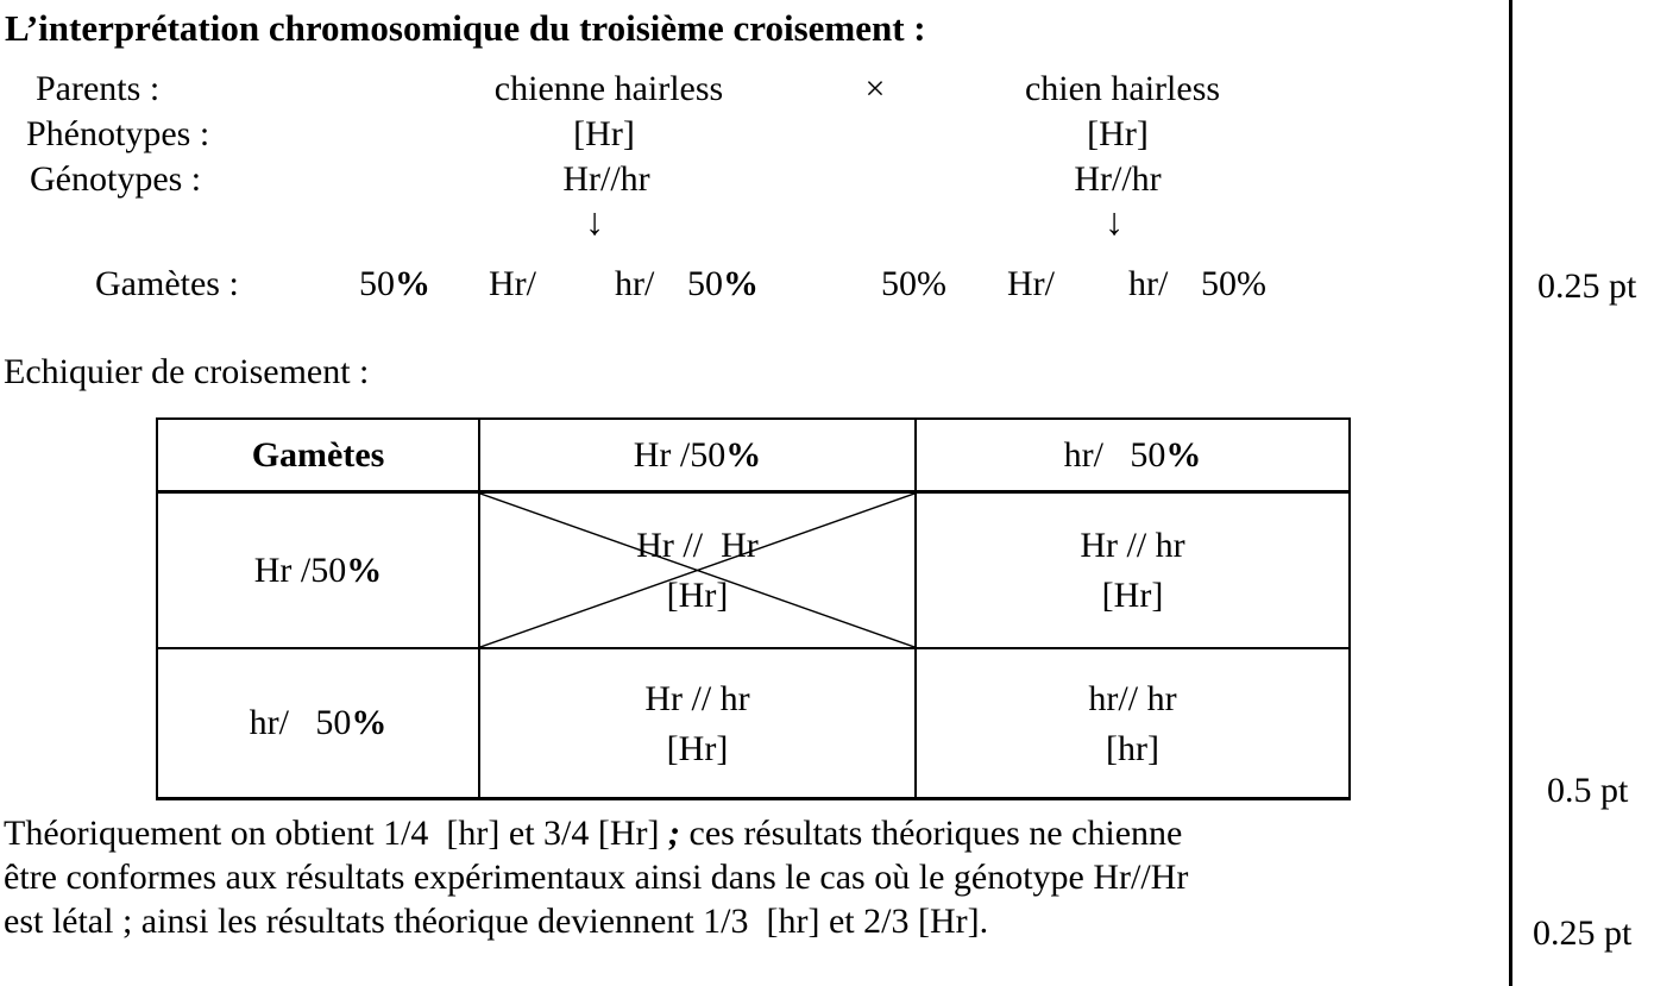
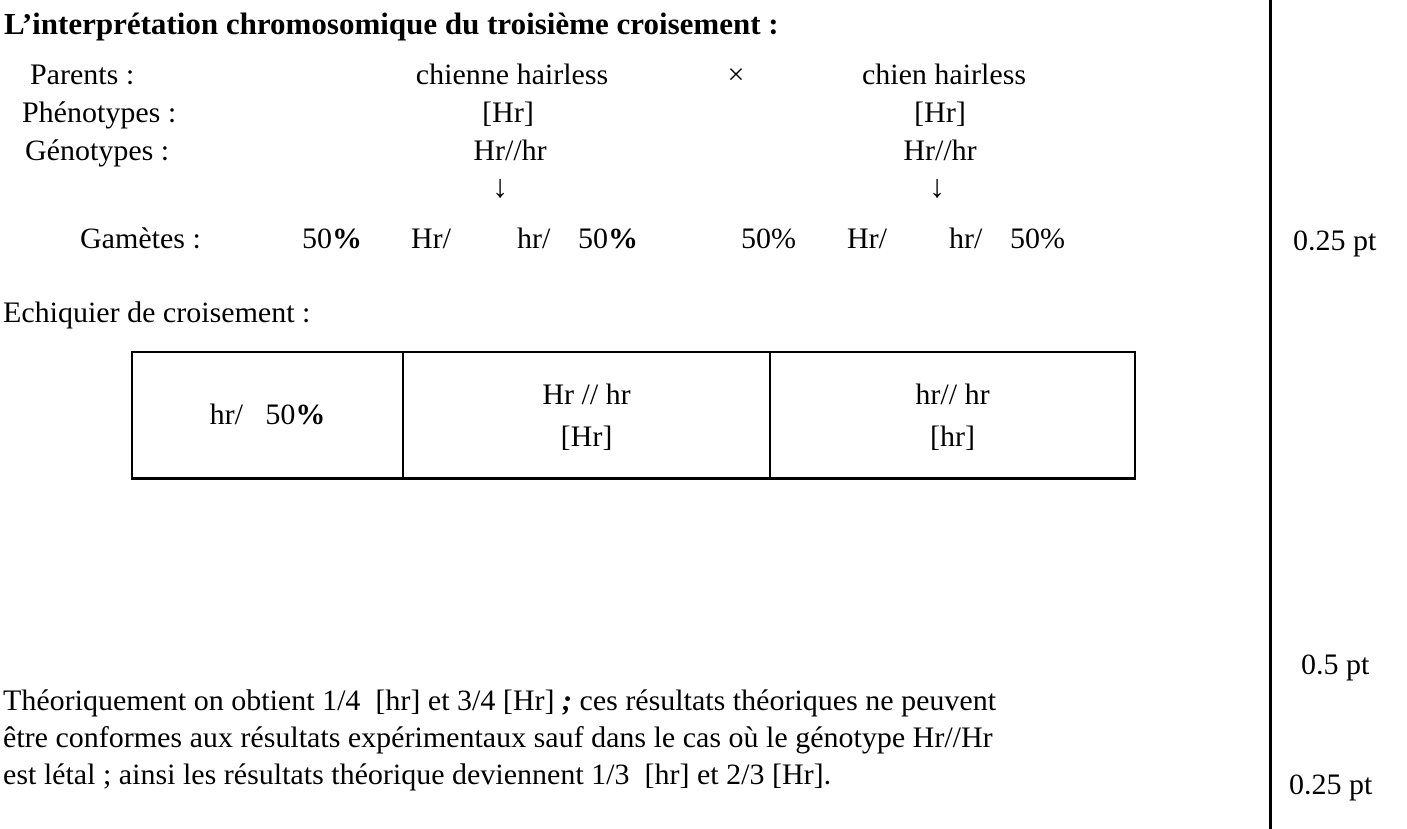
  L’interprétation chromosomique du troisième croisement :
  Parents :
  chienne hairless
  ×
  chien hairless
  Phénotypes :
  [Hr]
  [Hr]
  Génotypes :
  Hr//hr
  Hr//hr
  ↓
  ↓
  Gamètes :
  50%
  Hr/
  hr/
  50%
  50%
  Hr/
  hr/
  50%
  Echiquier de croisement :
- Gamètes	Hr /50%	hr/ 50%
- Hr /50%	Hr // Hr [Hr]	Hr // hr [Hr]
  hr/ 50%	Hr // hr [Hr]	hr// hr [hr]
- Théoriquement on obtient 1/4 [hr] et 3/4 [Hr] ; ces résultats théoriques ne chienne
+ Théoriquement on obtient 1/4 [hr] et 3/4 [Hr] ; ces résultats théoriques ne peuvent
- être conformes aux résultats expérimentaux ainsi dans le cas où le génotype Hr//Hr
+ être conformes aux résultats expérimentaux sauf dans le cas où le génotype Hr//Hr
  est létal ; ainsi les résultats théorique deviennent 1/3 [hr] et 2/3 [Hr].
  0.25 pt
  0.5 pt
  0.25 pt
